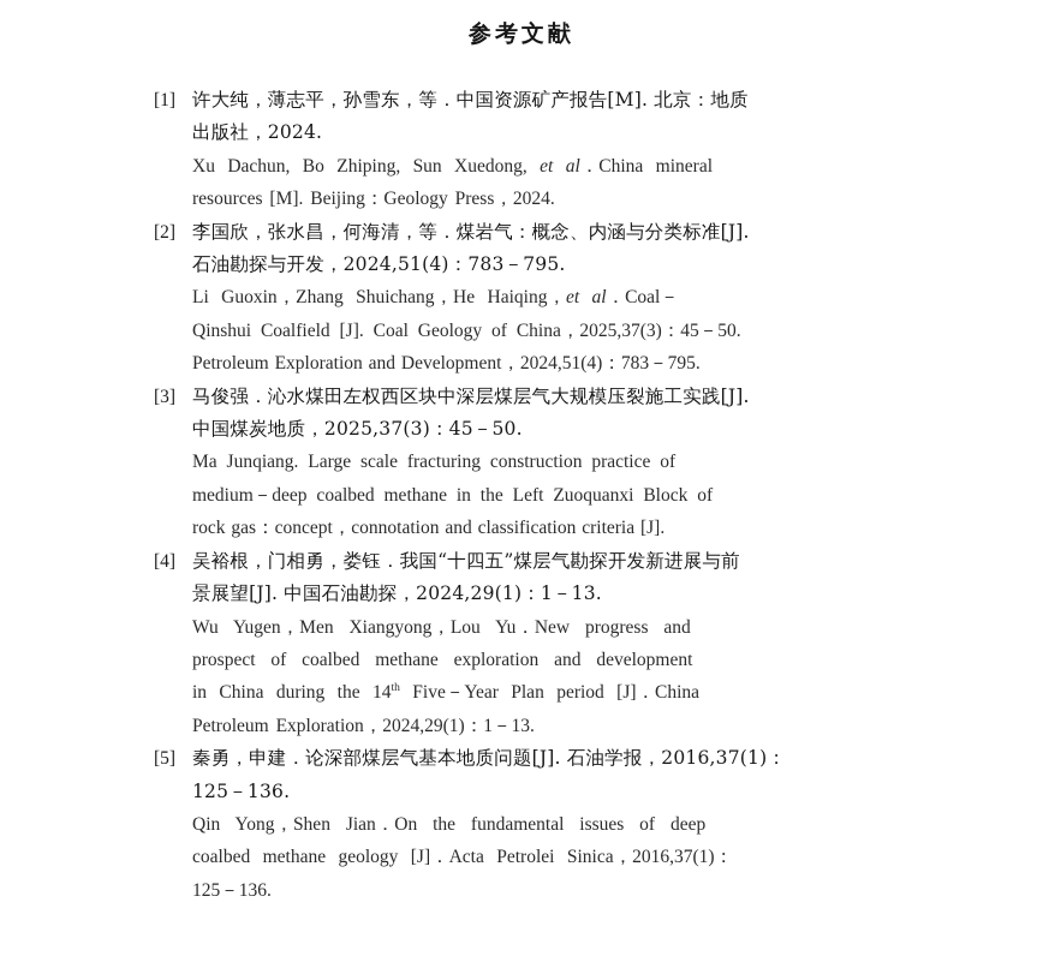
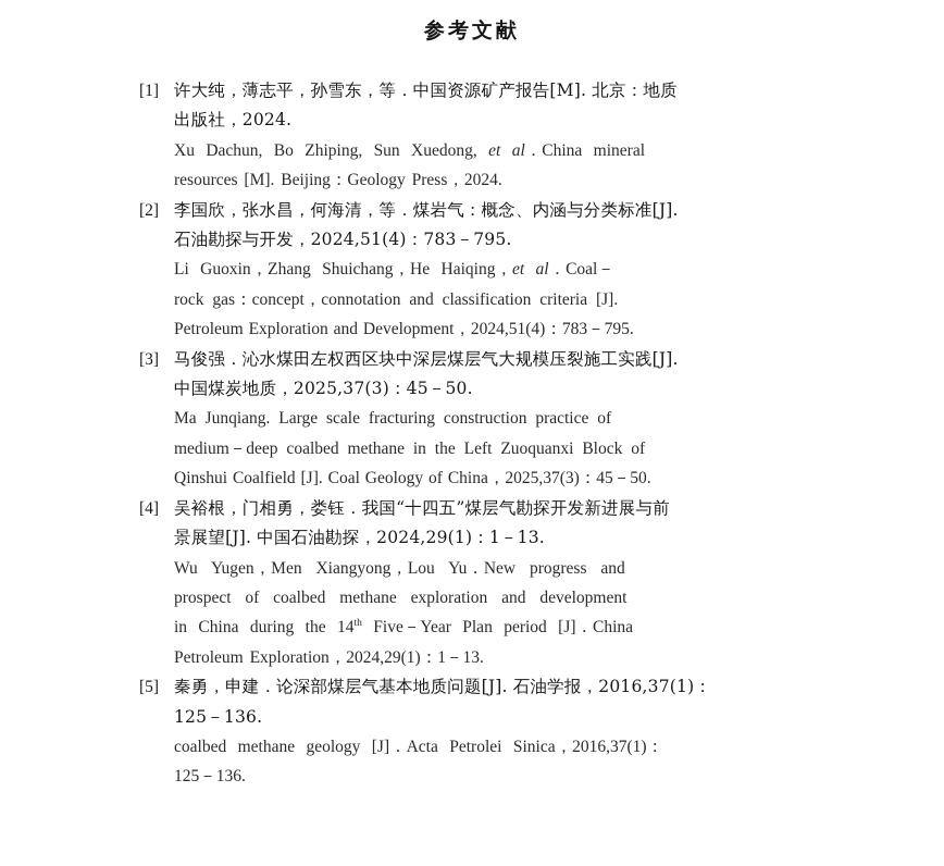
  参考文献
  [1]
  许大纯，薄志平，孙雪东，等．中国资源矿产报告[M]. 北京：地质
  出版社，2024.
  Xu Dachun, Bo Zhiping, Sun Xuedong, et al．China mineral
  resources [M]. Beijing：Geology Press，2024.
  [2]
  李国欣，张水昌，何海清，等．煤岩气：概念、内涵与分类标准[J].
  石油勘探与开发，2024,51(4)：783－795.
  Li Guoxin，Zhang Shuichang，He Haiqing，et al．Coal－
- Qinshui Coalfield [J]. Coal Geology of China，2025,37(3)：45－50.
+ rock gas：concept，connotation and classification criteria [J].
  Petroleum Exploration and Development，2024,51(4)：783－795.
  [3]
  马俊强．沁水煤田左权西区块中深层煤层气大规模压裂施工实践[J].
  中国煤炭地质，2025,37(3)：45－50.
  Ma Junqiang. Large scale fracturing construction practice of
  medium－deep coalbed methane in the Left Zuoquanxi Block of
- rock gas：concept，connotation and classification criteria [J].
+ Qinshui Coalfield [J]. Coal Geology of China，2025,37(3)：45－50.
  [4]
  吴裕根，门相勇，娄钰．我国“十四五”煤层气勘探开发新进展与前
  景展望[J]. 中国石油勘探，2024,29(1)：1－13.
  Wu Yugen，Men Xiangyong，Lou Yu．New progress and
  prospect of coalbed methane exploration and development
  in China during the 14th Five－Year Plan period [J]．China
  Petroleum Exploration，2024,29(1)：1－13.
  [5]
  秦勇，申建．论深部煤层气基本地质问题[J]. 石油学报，2016,37(1)：
  125－136.
- Qin Yong，Shen Jian．On the fundamental issues of deep
  coalbed methane geology [J]．Acta Petrolei Sinica，2016,37(1)：
  125－136.
